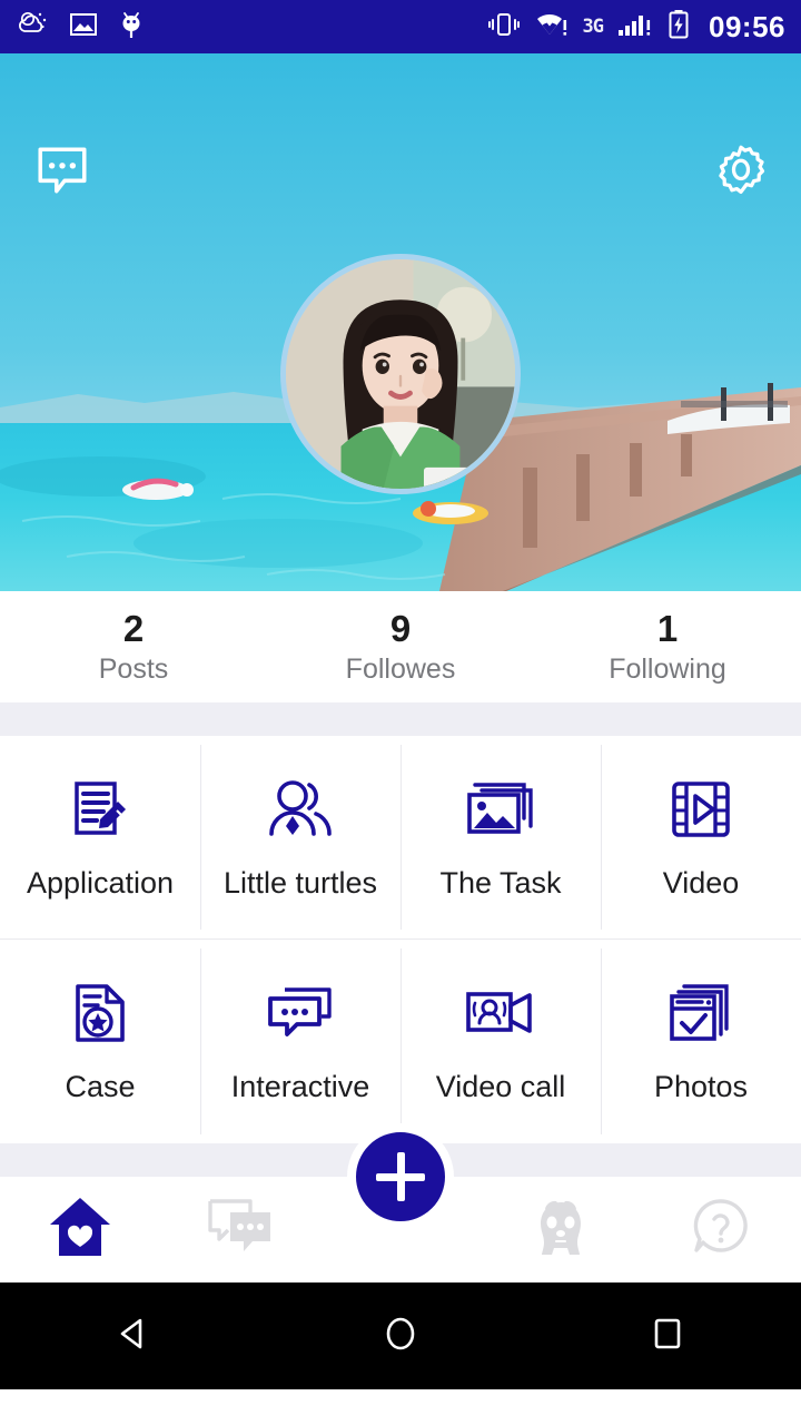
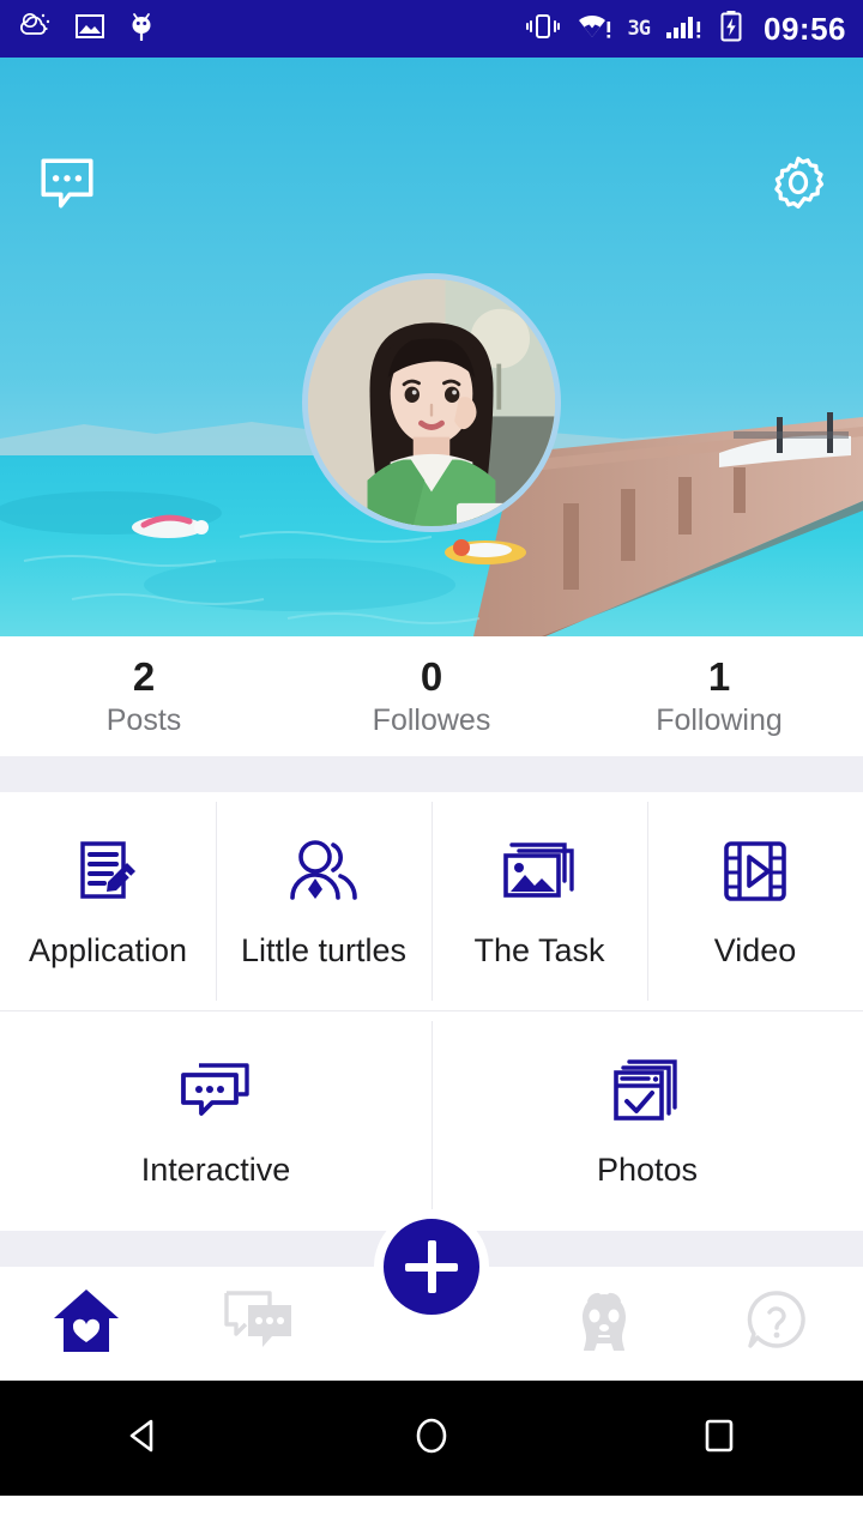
  3G
  09:56
  2
  Posts
- 9
+ 0
  Followes
  1
  Following
  Application
  Little turtles
  The Task
  Video
- Case
  Interactive
- Video call
  Photos
